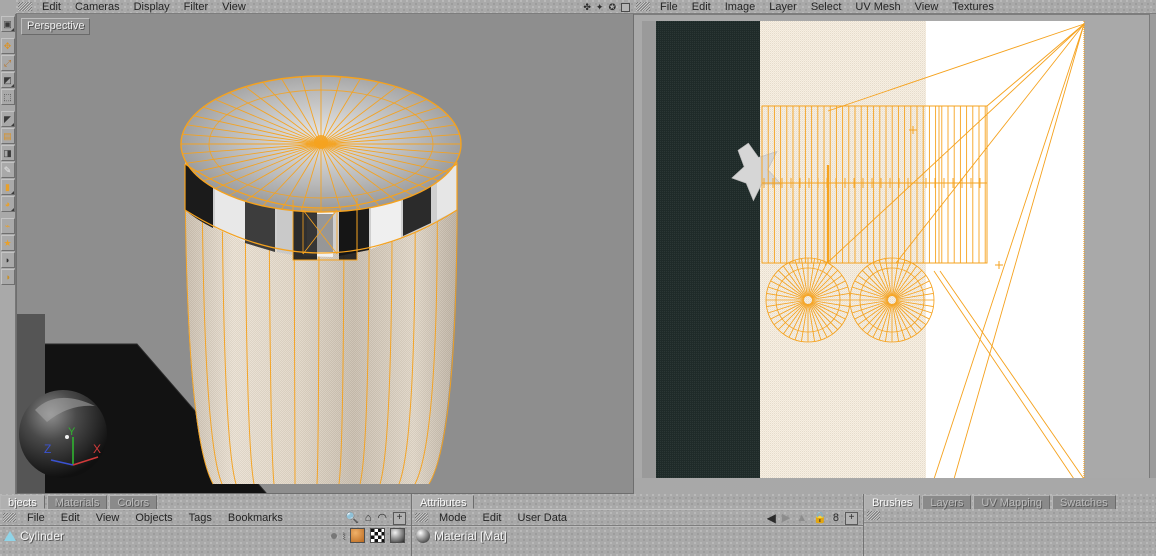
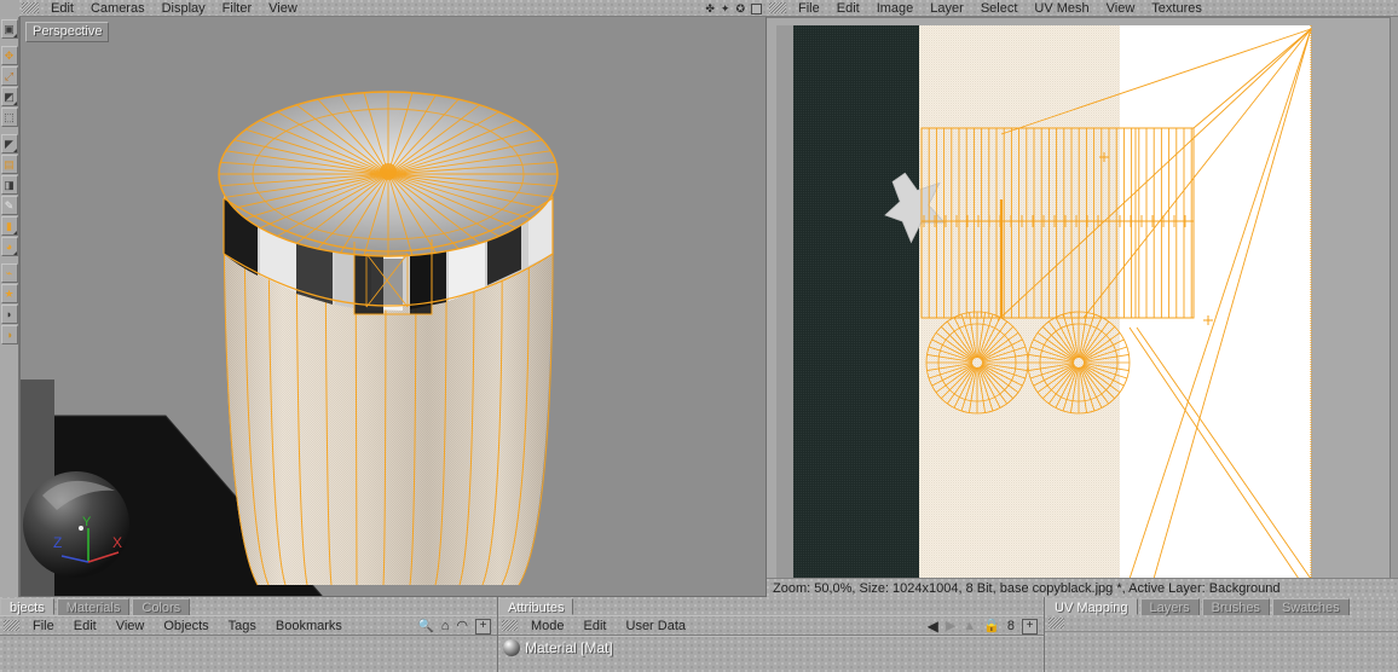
  ▣
  ✥
  ⤢
  ◩
  ⬚
  ◤
  ▤
  ◨
  ✎
  ▮
  ◕
  ⌁
  ★
  ◗
  ◑
  Edit
  Cameras
  Display
  Filter
  View
  ✤
  ✦
  ✪
  Perspective
  Y
  X
  Z
  File
  Edit
  Image
  Layer
  Select
  UV Mesh
  View
  Textures
+ Zoom: 50,0%, Size: 1024x1004, 8 Bit, base copyblack.jpg *, Active Layer: Background
  bjects
  Materials
  Colors
  File
  Edit
  View
  Objects
  Tags
  Bookmarks
  🔍
  ⌂
  ◠
  +
- Cylinder
- ⁞
  Attributes
  Mode
  Edit
  User Data
  ◀
  ▶
  ▲
  🔒
  8
  +
  Material [Mat]
- Brushes
+ UV Mapping
  Layers
- UV Mapping
+ Brushes
  Swatches
